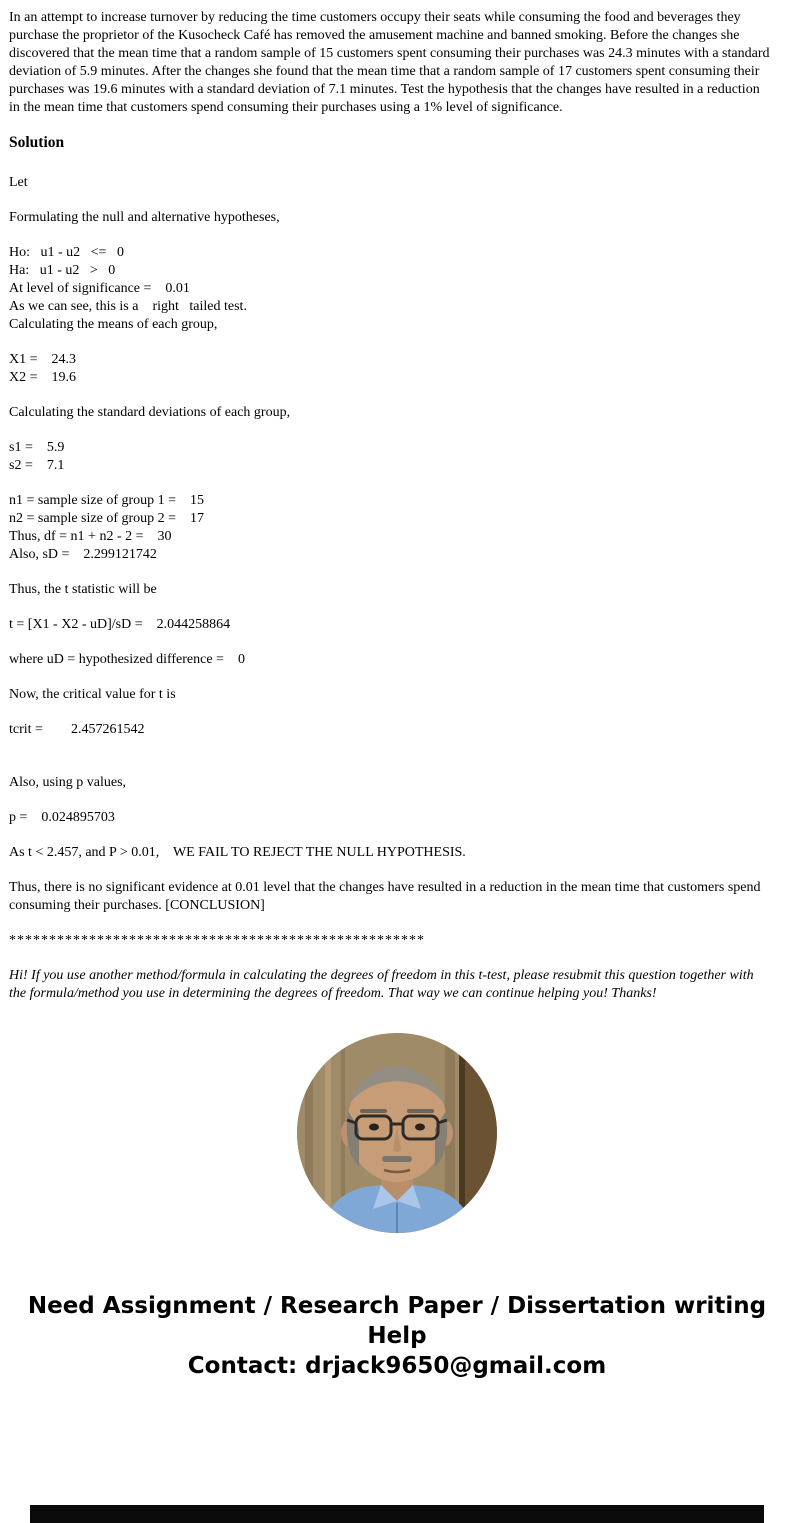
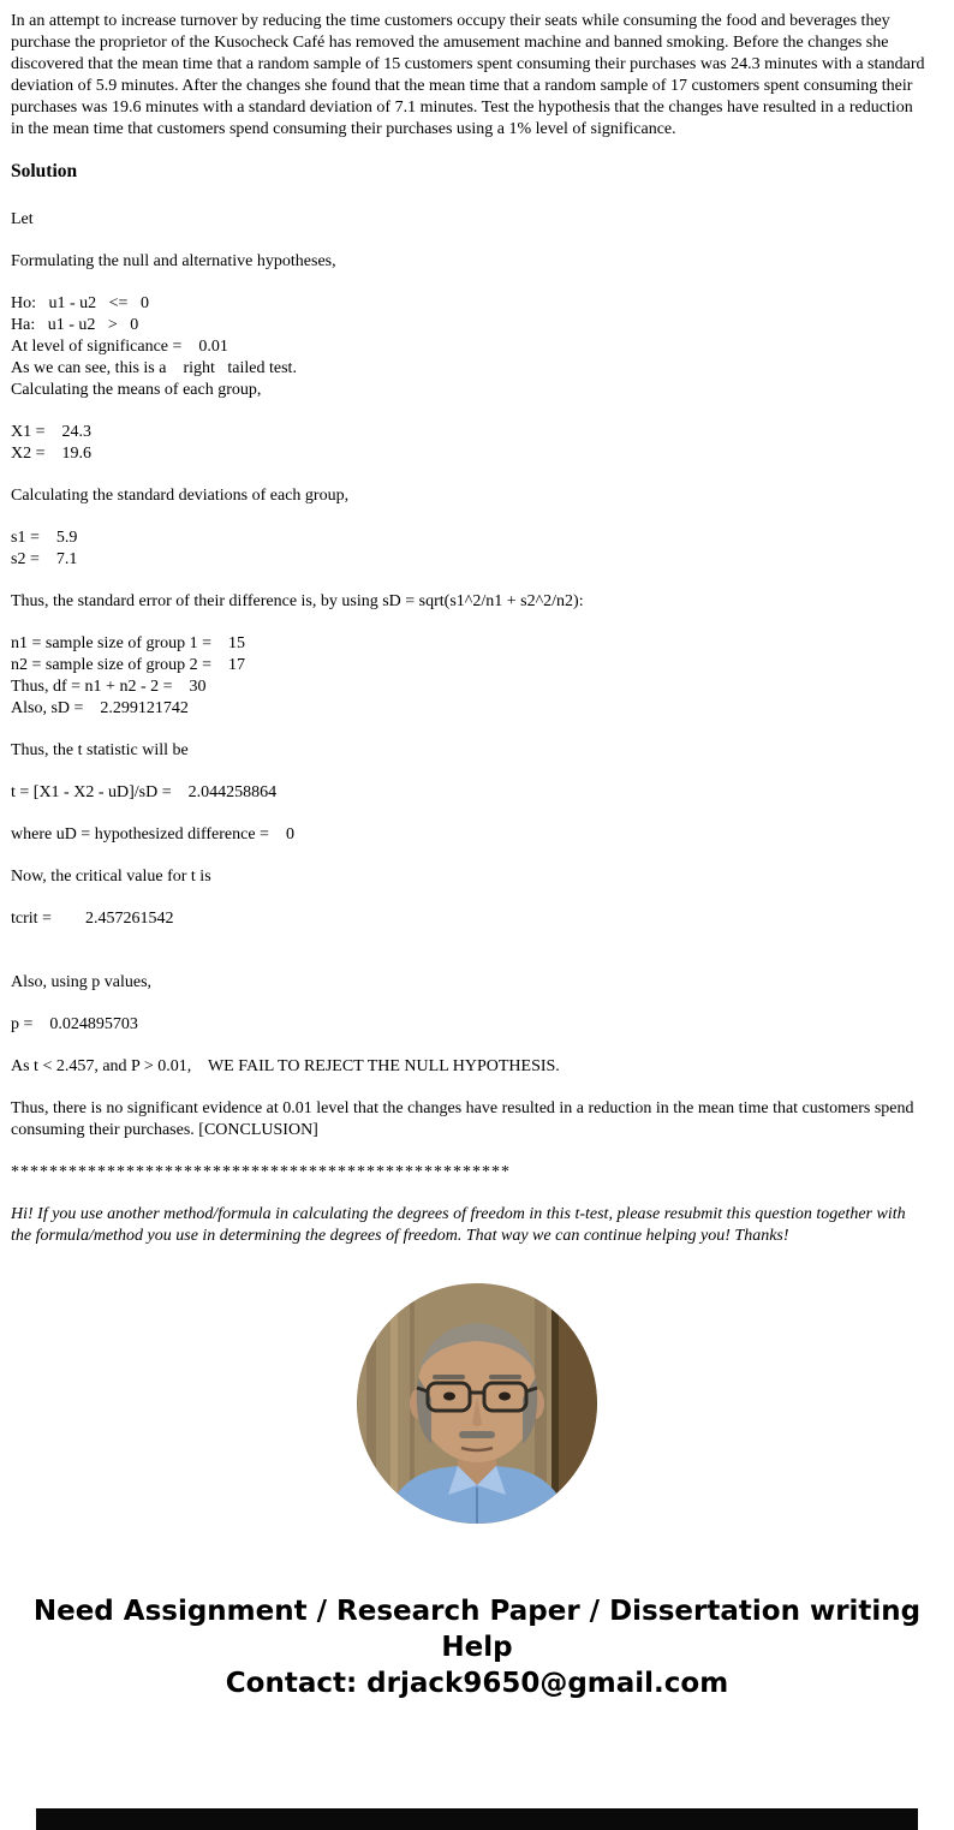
  In an attempt to increase turnover by reducing the time customers occupy their seats while consuming the food and beverages they purchase the proprietor of the Kusocheck Café has removed the amusement machine and banned smoking. Before the changes she discovered that the mean time that a random sample of 15 customers spent consuming their purchases was 24.3 minutes with a standard deviation of 5.9 minutes. After the changes she found that the mean time that a random sample of 17 customers spent consuming their purchases was 19.6 minutes with a standard deviation of 7.1 minutes. Test the hypothesis that the changes have resulted in a reduction in the mean time that customers spend consuming their purchases using a 1% level of significance.
  Solution
  Let
  Formulating the null and alternative hypotheses,
  Ho: u1 - u2 <= 0
  Ha: u1 - u2 > 0
  At level of significance = 0.01
  As we can see, this is a right tailed test.
  Calculating the means of each group,
  X1 = 24.3
  X2 = 19.6
  Calculating the standard deviations of each group,
  s1 = 5.9
  s2 = 7.1
+ Thus, the standard error of their difference is, by using sD = sqrt(s1^2/n1 + s2^2/n2):
  n1 = sample size of group 1 = 15
  n2 = sample size of group 2 = 17
  Thus, df = n1 + n2 - 2 = 30
  Also, sD = 2.299121742
  Thus, the t statistic will be
  t = [X1 - X2 - uD]/sD = 2.044258864
  where uD = hypothesized difference = 0
  Now, the critical value for t is
  tcrit = 2.457261542
  Also, using p values,
  p = 0.024895703
  As t < 2.457, and P > 0.01, WE FAIL TO REJECT THE NULL HYPOTHESIS.
  Thus, there is no significant evidence at 0.01 level that the changes have resulted in a reduction in the mean time that customers spend consuming their purchases. [CONCLUSION]
  ****************************************************
  Hi! If you use another method/formula in calculating the degrees of freedom in this t-test, please resubmit this question together with the formula/method you use in determining the degrees of freedom. That way we can continue helping you! Thanks!
  Need Assignment / Research Paper / Dissertation writing Help
  Contact: drjack9650@gmail.com
